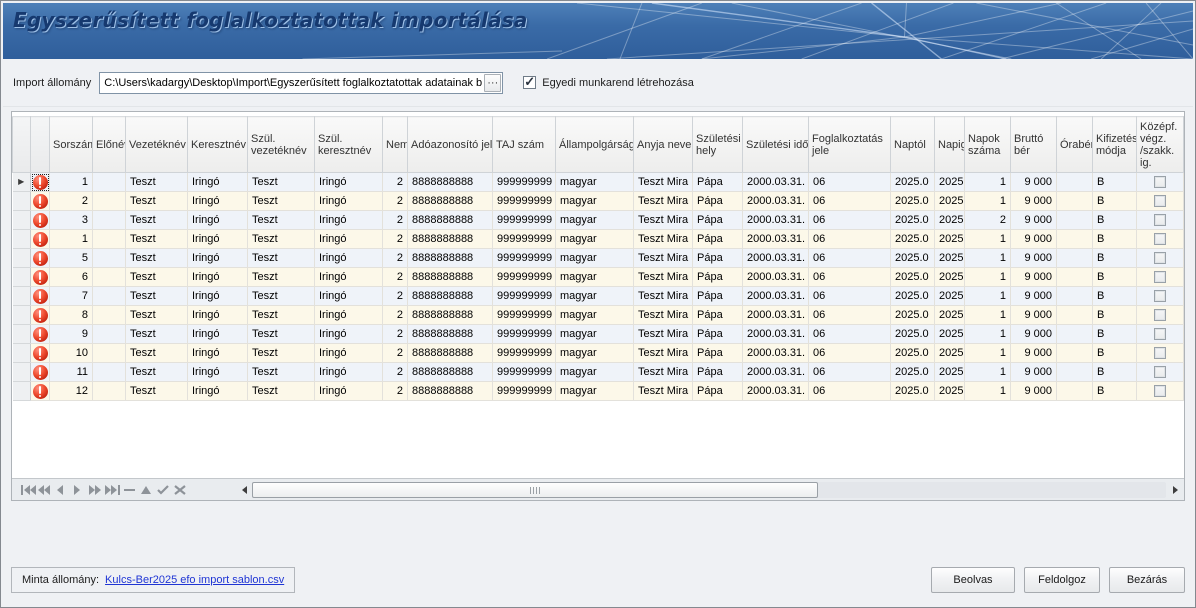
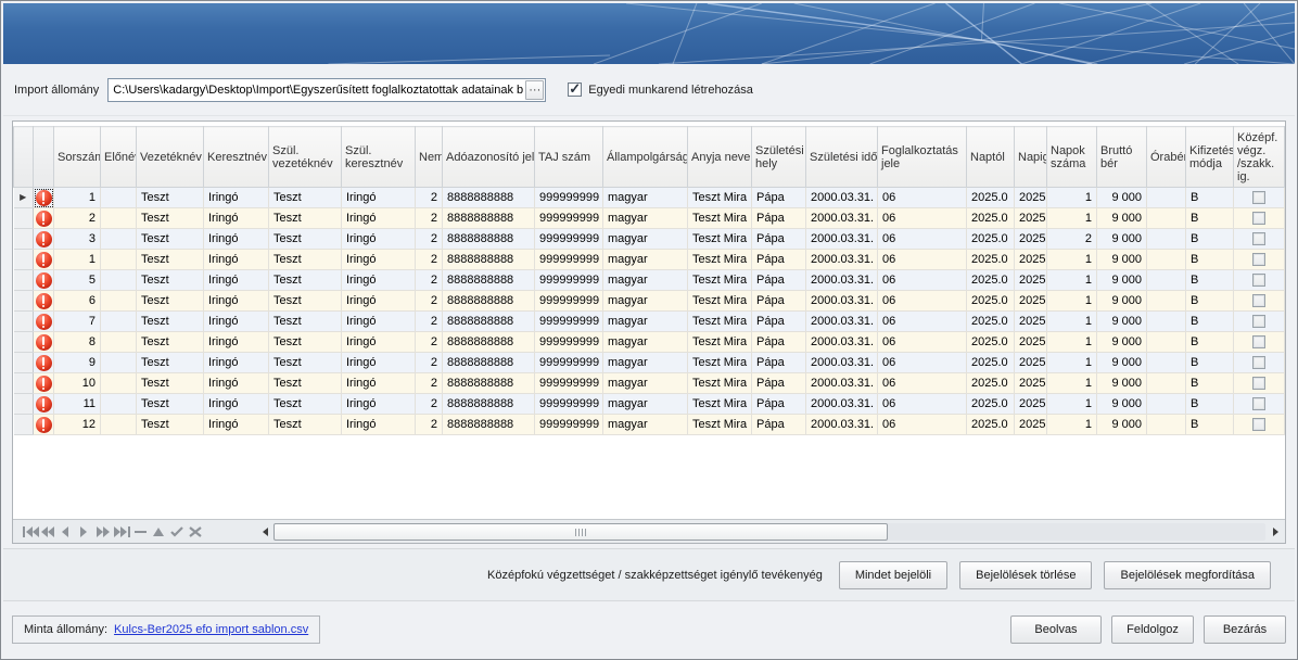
- Egyszerűsített foglalkoztatottak importálása
  Import állomány
  C:\Users\kadargy\Desktop\Import\Egyszerűsített foglalkoztatottak adatainak b
  ···
  Egyedi munkarend létrehozása
  		Sorszám	Előné	Vezetéknév	Keresztnév	Szül. vezetéknév	Szül. keresztnév	Nem	Adóazonosító jel	TAJ szám	Állampolgárság	Anyja neve	Születési hely	Születési idő	Foglalkoztatás jele	Naptól	Napig	Napok száma	Bruttó bér	Órabé	Kifizetés módja	Középf. végz. /szakk. ig.
  ▶		1		Teszt	Iringó	Teszt	Iringó	2	8888888888	999999999	magyar	Teszt Mira	Pápa	2000.03.31.	06	2025.0	2025	1	9 000		B
  		2		Teszt	Iringó	Teszt	Iringó	2	8888888888	999999999	magyar	Teszt Mira	Pápa	2000.03.31.	06	2025.0	2025	1	9 000		B
  		3		Teszt	Iringó	Teszt	Iringó	2	8888888888	999999999	magyar	Teszt Mira	Pápa	2000.03.31.	06	2025.0	2025	2	9 000		B
  		1		Teszt	Iringó	Teszt	Iringó	2	8888888888	999999999	magyar	Teszt Mira	Pápa	2000.03.31.	06	2025.0	2025	1	9 000		B
  		5		Teszt	Iringó	Teszt	Iringó	2	8888888888	999999999	magyar	Teszt Mira	Pápa	2000.03.31.	06	2025.0	2025	1	9 000		B
  		6		Teszt	Iringó	Teszt	Iringó	2	8888888888	999999999	magyar	Teszt Mira	Pápa	2000.03.31.	06	2025.0	2025	1	9 000		B
  		7		Teszt	Iringó	Teszt	Iringó	2	8888888888	999999999	magyar	Teszt Mira	Pápa	2000.03.31.	06	2025.0	2025	1	9 000		B
  		8		Teszt	Iringó	Teszt	Iringó	2	8888888888	999999999	magyar	Teszt Mira	Pápa	2000.03.31.	06	2025.0	2025	1	9 000		B
  		9		Teszt	Iringó	Teszt	Iringó	2	8888888888	999999999	magyar	Teszt Mira	Pápa	2000.03.31.	06	2025.0	2025	1	9 000		B
  		10		Teszt	Iringó	Teszt	Iringó	2	8888888888	999999999	magyar	Teszt Mira	Pápa	2000.03.31.	06	2025.0	2025	1	9 000		B
  		11		Teszt	Iringó	Teszt	Iringó	2	8888888888	999999999	magyar	Teszt Mira	Pápa	2000.03.31.	06	2025.0	2025	1	9 000		B
  		12		Teszt	Iringó	Teszt	Iringó	2	8888888888	999999999	magyar	Teszt Mira	Pápa	2000.03.31.	06	2025.0	2025	1	9 000		B
+ Középfokú végzettséget / szakképzettséget igénylő tevékenyég
+ Mindet bejelöli
+ Bejelölések törlése
+ Bejelölések megfordítása
  Minta állomány:
  Kulcs-Ber2025 efo import sablon.csv
  Beolvas
  Feldolgoz
  Bezárás
